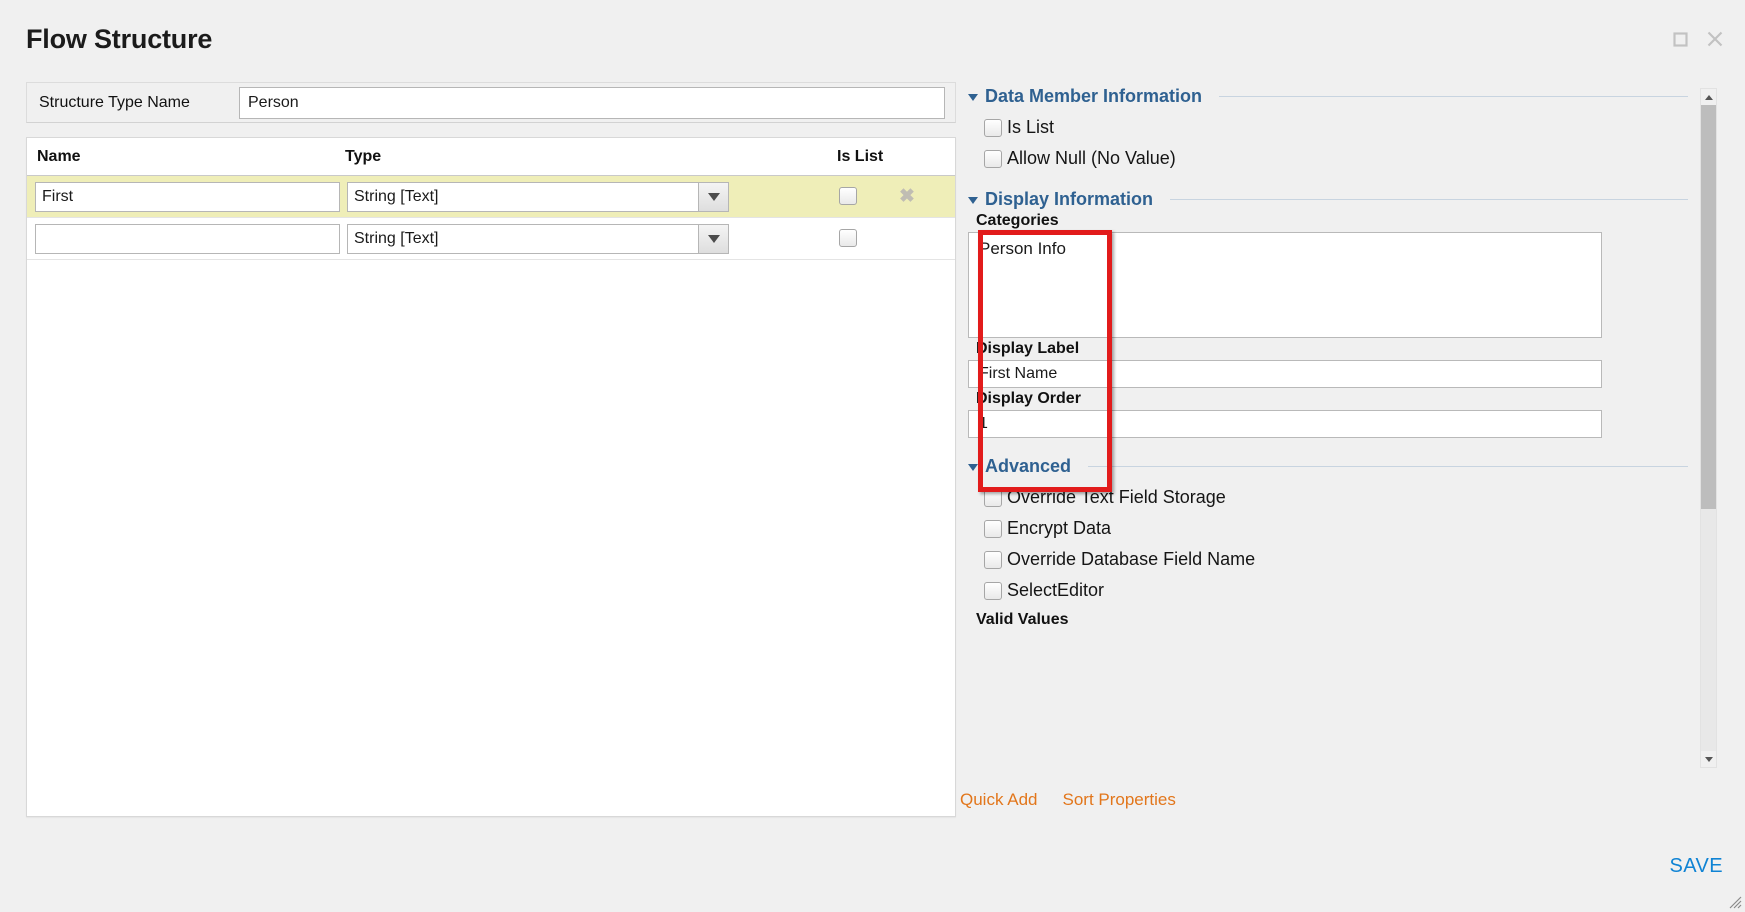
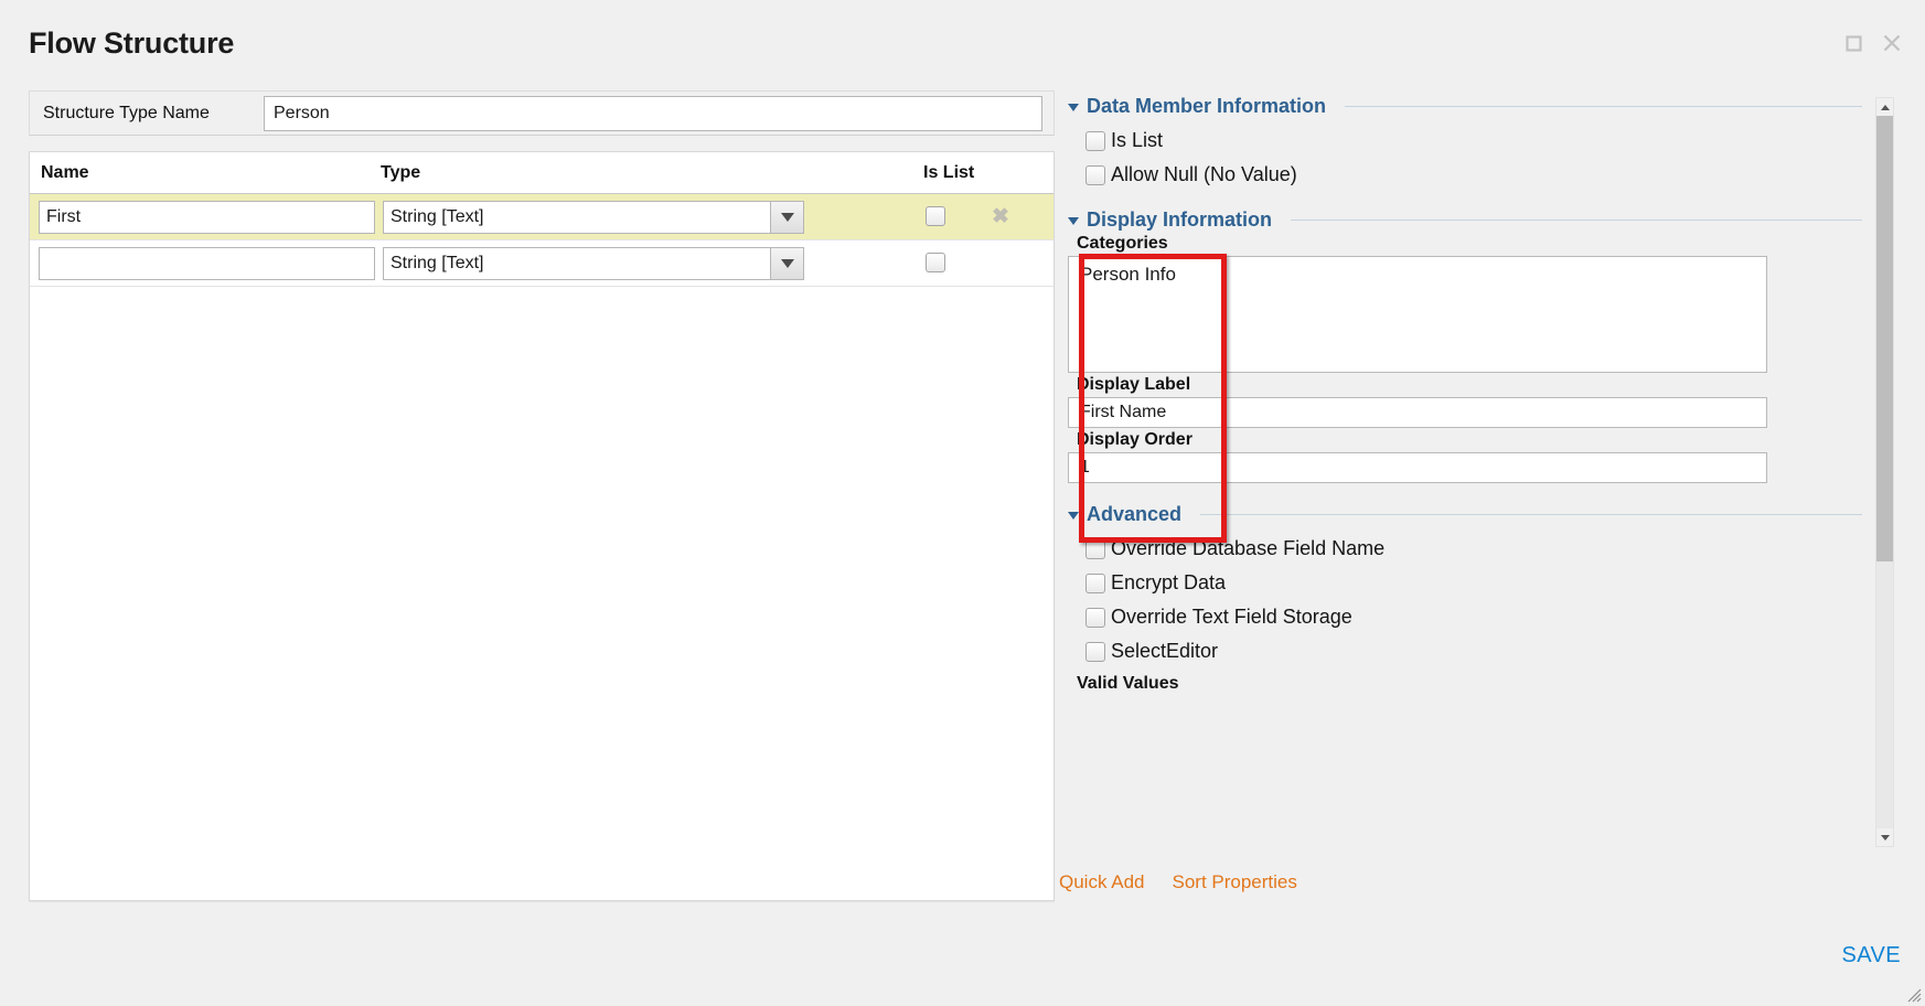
  Flow Structure
  Structure Type Name
  Person
  Name
  Type
  Is List
  First
  String [Text]
  ✖
  String [Text]
  Data Member Information
  Is List
  Allow Null (No Value)
  Display Information
  Categories
  Person Info
  Display Label
  First Name
  Display Order
  1
  Advanced
- Override Text Field Storage
+ Override Database Field Name
  Encrypt Data
- Override Database Field Name
+ Override Text Field Storage
  SelectEditor
  Valid Values
  Quick Add
  Sort Properties
  SAVE
